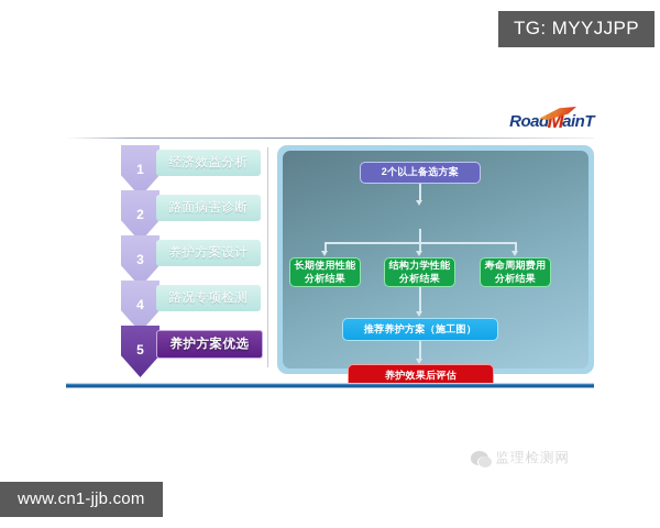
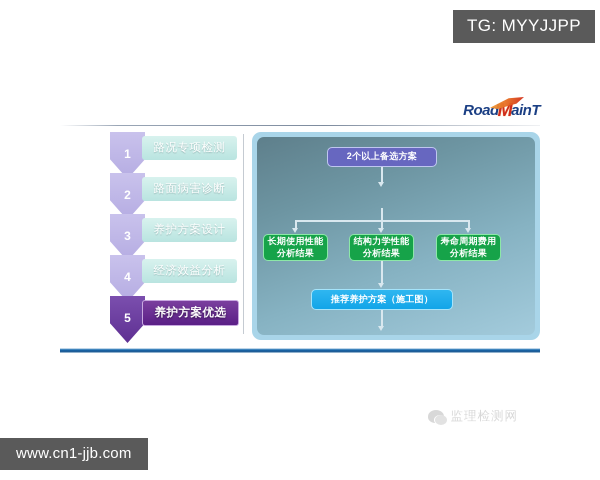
  TG: MYYJJPP
  Road
  M
  ainT
  1
- 经济效益分析
+ 路况专项检测
  2
  路面病害诊断
  3
  养护方案设计
  4
- 路况专项检测
+ 经济效益分析
  5
  养护方案优选
  2个以上备选方案
  长期使用性能
  分析结果
  结构力学性能
  分析结果
  寿命周期费用
  分析结果
  推荐养护方案（施工图）
- 养护效果后评估
  监理检测网
  www.cn1-jjb.com
